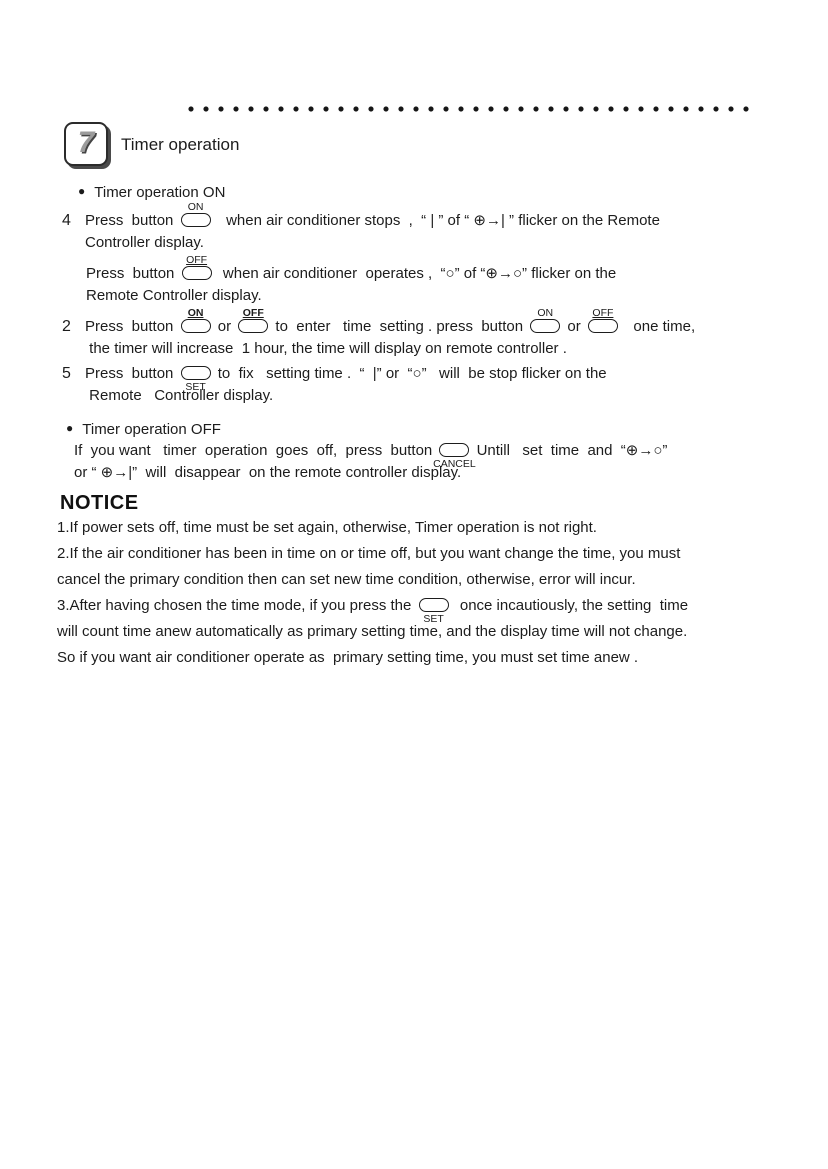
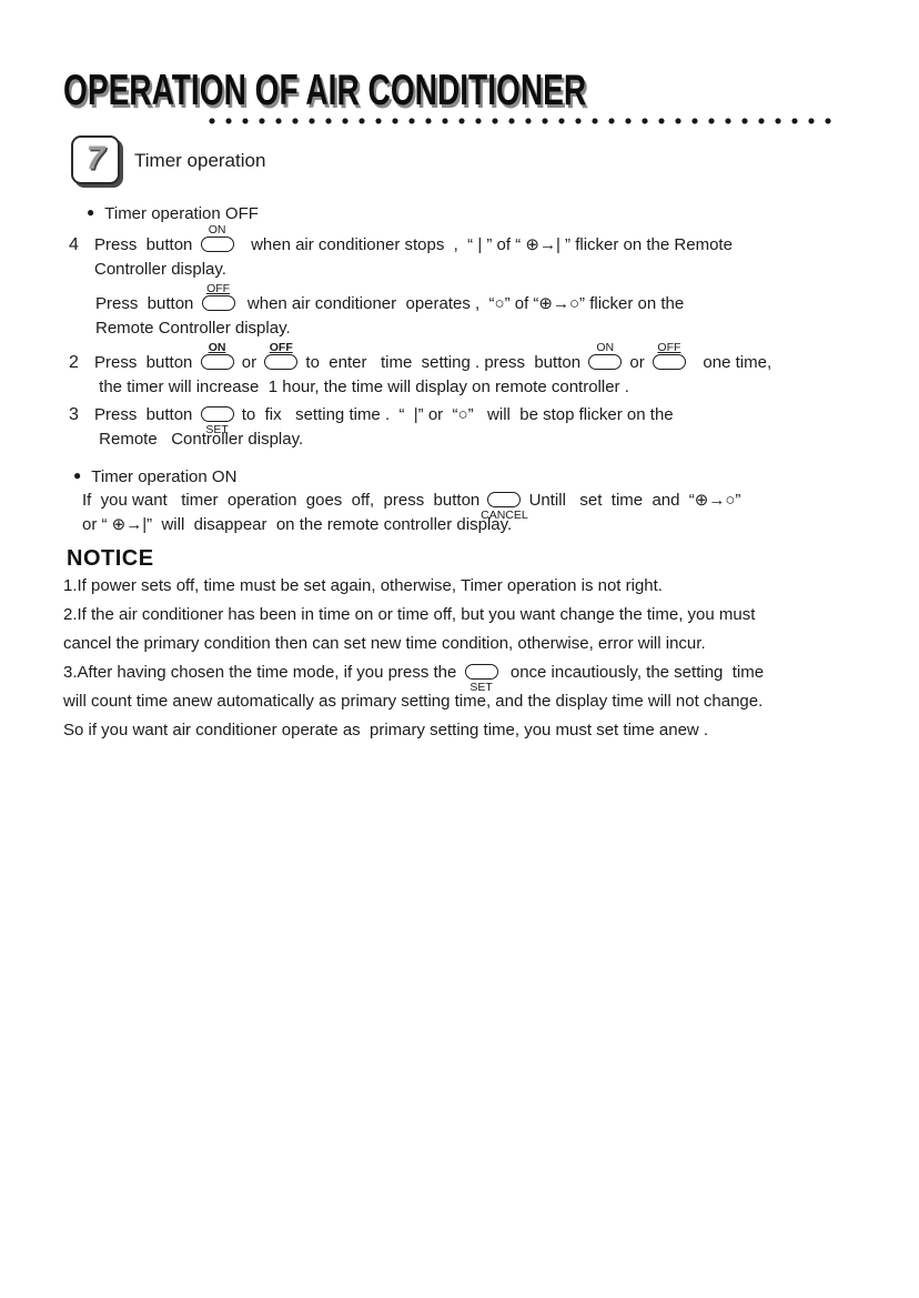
+ OPERATION OF AIR CONDITIONER
  7
  Timer operation
  ●
- Timer operation ON
+ Timer operation OFF
  4
  Press button
  ON
  when air conditioner stops , “ | ” of “ ⊕→| ” flicker on the Remote
  Controller display.
  Press button
  OFF
  when air conditioner operates , “○” of “⊕→○” flicker on the
  Remote Controller display.
  2
  Press button
  ON
  or
  OFF
  to enter time setting . press button
  ON
  or
  OFF
  one time,
  the timer will increase 1 hour, the time will display on remote controller .
- 5
+ 3
  Press button
  SET
  to fix setting time . “ |” or “○” will be stop flicker on the
  Remote Controller display.
  ●
- Timer operation OFF
+ Timer operation ON
  If you want timer operation goes off, press button
  CANCEL
  Untill set time and “⊕→○”
  or “ ⊕→|” will disappear on the remote controller display.
  NOTICE
  1.If power sets off, time must be set again, otherwise, Timer operation is not right.
  2.If the air conditioner has been in time on or time off, but you want change the time, you must
  cancel the primary condition then can set new time condition, otherwise, error will incur.
  3.After having chosen the time mode, if you press the
  SET
  once incautiously, the setting time
  will count time anew automatically as primary setting time, and the display time will not change.
  So if you want air conditioner operate as primary setting time, you must set time anew .
